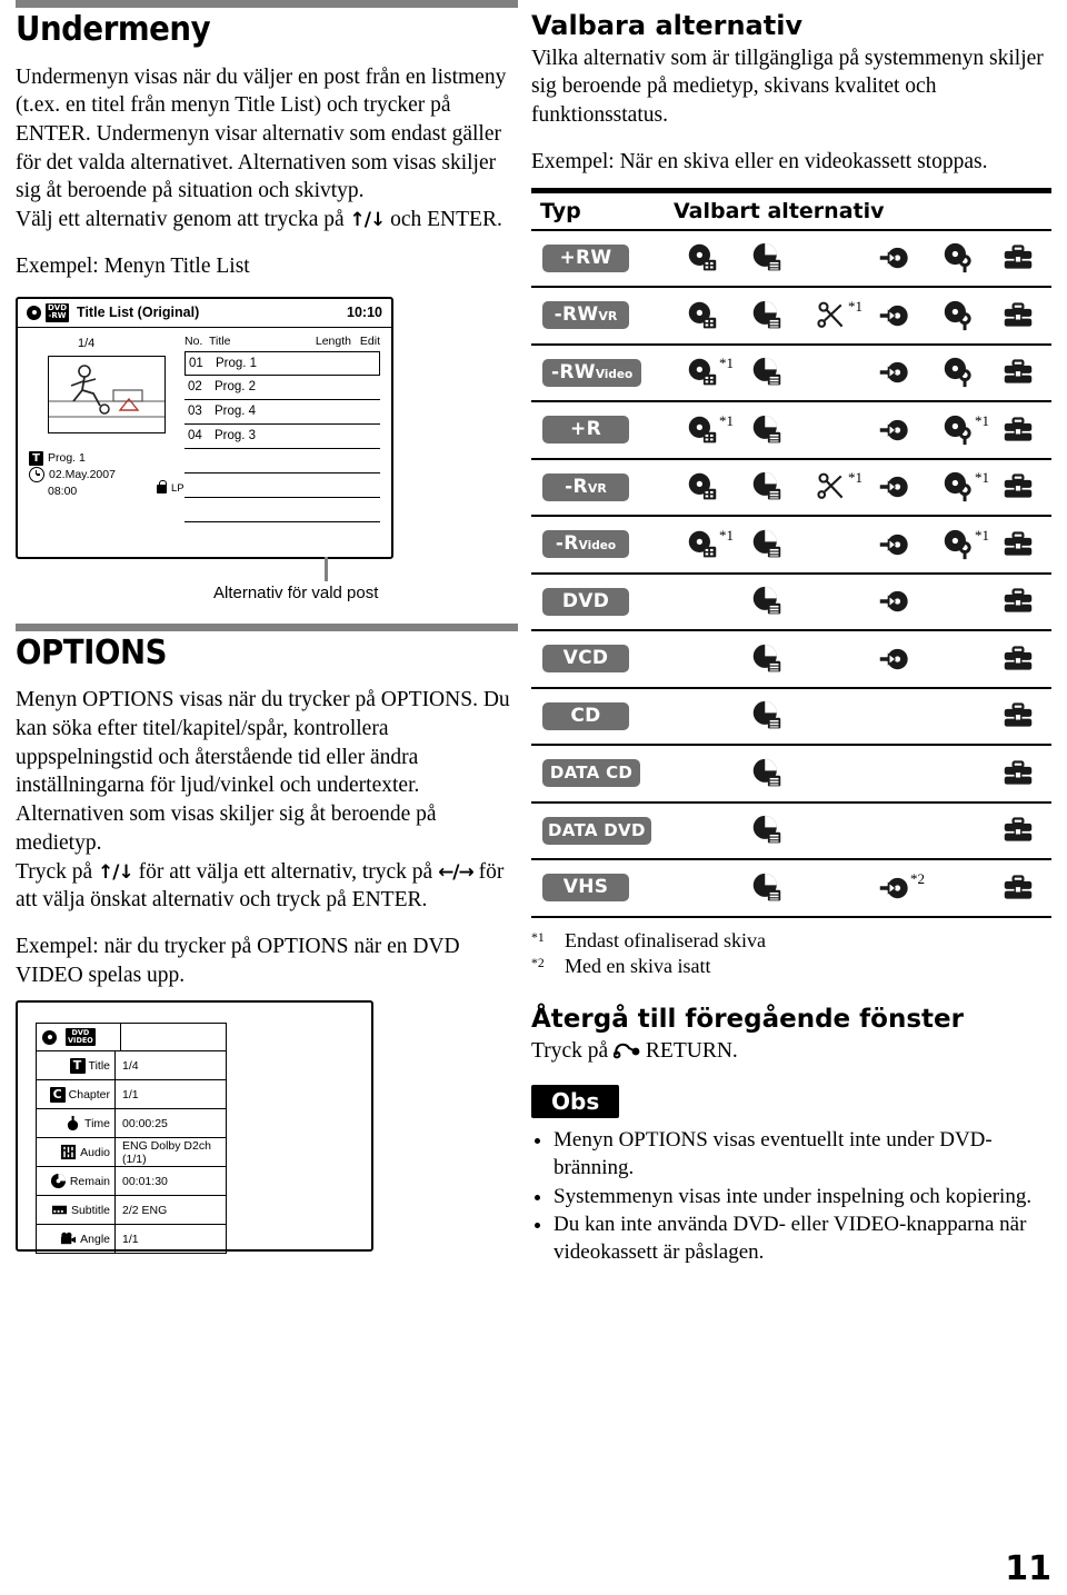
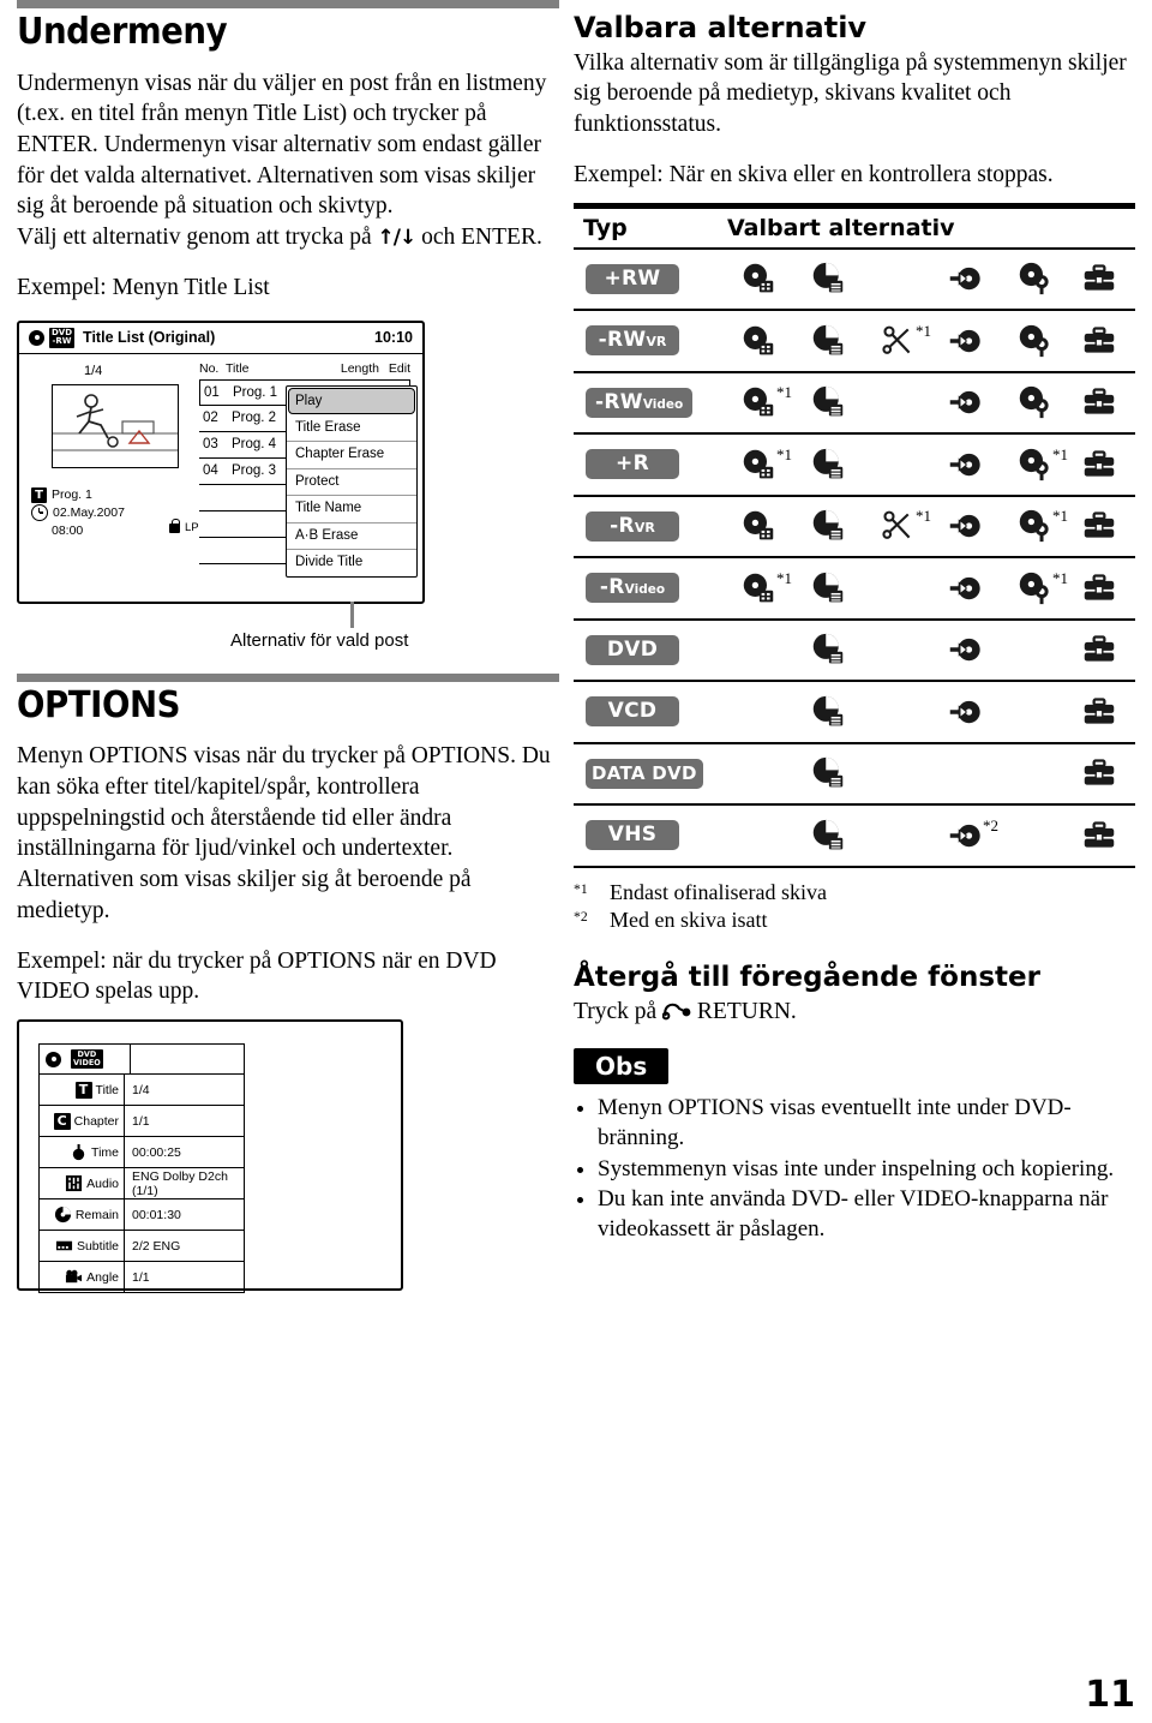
  Undermeny
  Undermenyn visas när du väljer en post från en listmeny (t.ex. en titel från menyn Title List) och trycker på ENTER. Undermenyn visar alternativ som endast gäller för det valda alternativet. Alternativen som visas skiljer sig åt beroende på situation och skivtyp.
  Välj ett alternativ genom att trycka på ↑/↓ och ENTER.
  Exempel: Menyn Title List
  DVD
  -RW
  Title List (Original)
  10:10
  1/4
  T
  Prog. 1
  02.May.2007
  08:00
  LP
  No.
  Title
  Length
  Edit
  01
  Prog. 1
  02
  Prog. 2
  03
  Prog. 4
  04
  Prog. 3
+ Play
+ Title Erase
+ Chapter Erase
+ Protect
+ Title Name
+ A·B Erase
+ Divide Title
  Alternativ för vald post
  OPTIONS
  Menyn OPTIONS visas när du trycker på OPTIONS. Du kan söka efter titel/kapitel/spår, kontrollera uppspelningstid och återstående tid eller ändra inställningarna för ljud/vinkel och undertexter. Alternativen som visas skiljer sig åt beroende på medietyp.
- Tryck på ↑/↓ för att välja ett alternativ, tryck på ←/→ för att välja önskat alternativ och tryck på ENTER.
  Exempel: när du trycker på OPTIONS när en DVD VIDEO spelas upp.
  DVD
  VIDEO
  T
  Title
  1/4
  C
  Chapter
  1/1
  Time
  00:00:25
  Audio
  ENG Dolby D2ch (1/1)
  Remain
  00:01:30
  Subtitle
  2/2 ENG
  Angle
  1/1
  Valbara alternativ
  Vilka alternativ som är tillgängliga på systemmenyn skiljer sig beroende på medietyp, skivans kvalitet och funktionsstatus.
- Exempel: När en skiva eller en videokassett stoppas.
+ Exempel: När en skiva eller en kontrollera stoppas.
  Typ
  Valbart alternativ
  +RW
  -RW
  VR
  *1
  -RW
  Video
  *1
  +R
  *1
  *1
  -R
  VR
  *1
  *1
  -R
  Video
  *1
  *1
  DVD
  VCD
- CD
- DATA CD
  DATA DVD
  VHS
  *2
  *1
  Endast ofinaliserad skiva
  *2
  Med en skiva isatt
  Återgå till föregående fönster
  Tryck på RETURN.
  Obs
  Menyn OPTIONS visas eventuellt inte under DVD-bränning.
  Systemmenyn visas inte under inspelning och kopiering.
  Du kan inte använda DVD- eller VIDEO-knapparna när videokassett är påslagen.
  11
